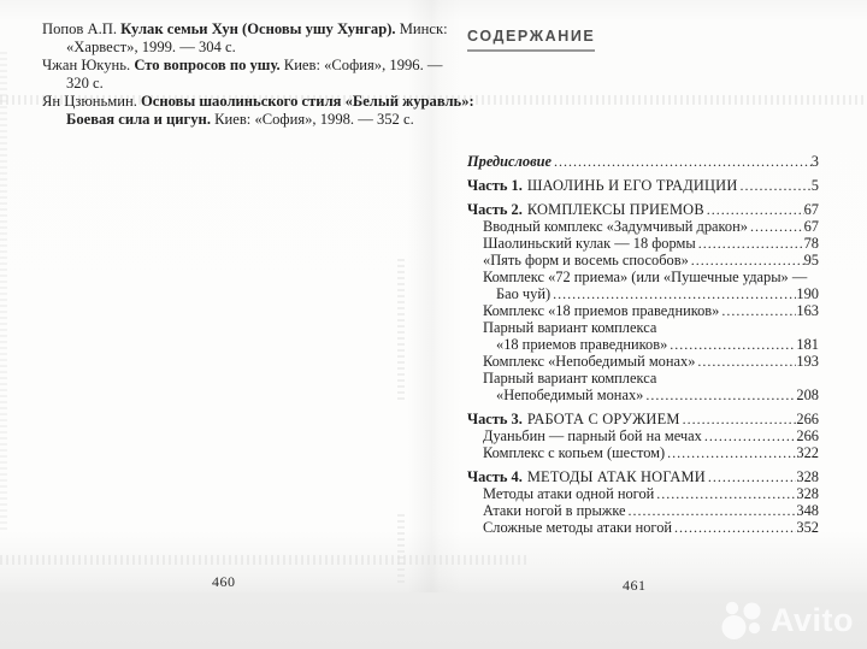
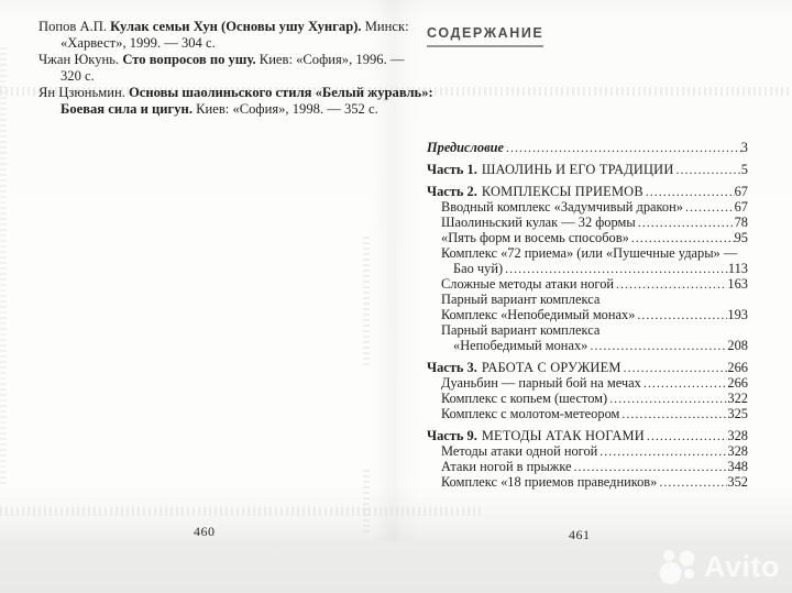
  Попов А.П. Кулак семьи Хун (Основы ушу Хунгар). Минск:
  «Харвест», 1999. — 304 с.
  Чжан Юкунь. Сто вопросов по ушу. Киев: «София», 1996. —
  320 с.
  Ян Цзюньмин. Основы шаолиньского стиля «Белый журавль»:
  Боевая сила и цигун. Киев: «София», 1998. — 352 с.
  460
  СОДЕРЖАНИЕ
  Предисловие
  3
  Часть 1.
  ШАОЛИНЬ И ЕГО ТРАДИЦИИ
  5
  Часть 2.
  КОМПЛЕКСЫ ПРИЕМОВ
  67
  Вводный комплекс «Задумчивый дракон»
  67
- Шаолиньский кулак — 18 формы
+ Шаолиньский кулак — 32 формы
  78
  «Пять форм и восемь способов»
  95
  Комплекс «72 приема» (или «Пушечные удары» —
  Бао чуй)
- 190
+ 113
- Комплекс «18 приемов праведников»
+ Сложные методы атаки ногой
  163
  Парный вариант комплекса
- «18 приемов праведников»
- 181
  Комплекс «Непобедимый монах»
  193
  Парный вариант комплекса
  «Непобедимый монах»
  208
  Часть 3.
  РАБОТА С ОРУЖИЕМ
  266
  Дуаньбин — парный бой на мечах
  266
  Комплекс с копьем (шестом)
  322
+ Комплекс с молотом-метеором
+ 325
- Часть 4.
+ Часть 9.
  МЕТОДЫ АТАК НОГАМИ
  328
  Методы атаки одной ногой
  328
  Атаки ногой в прыжке
  348
- Сложные методы атаки ногой
+ Комплекс «18 приемов праведников»
  352
  461
